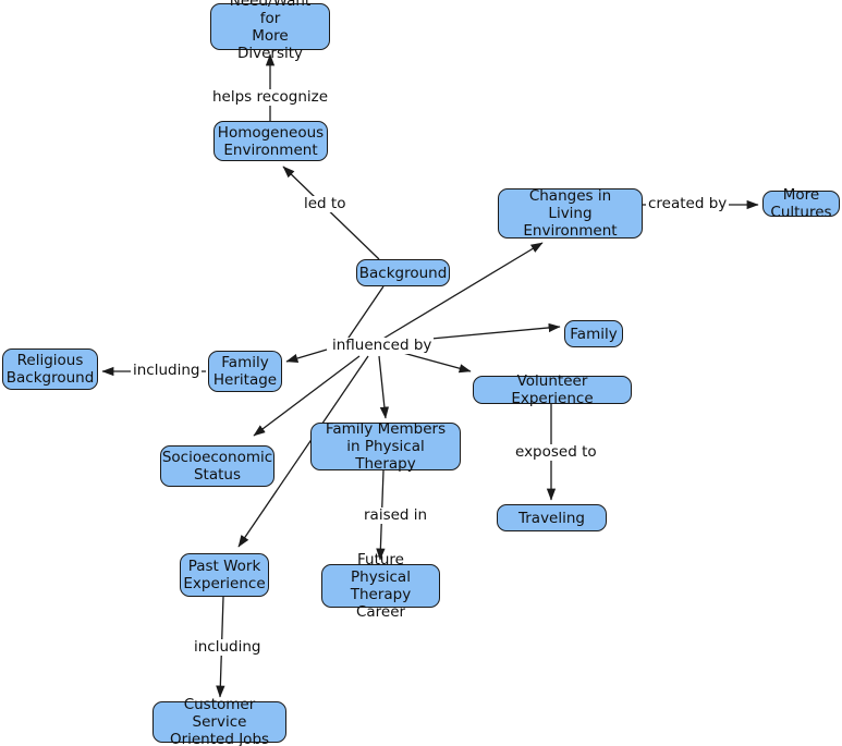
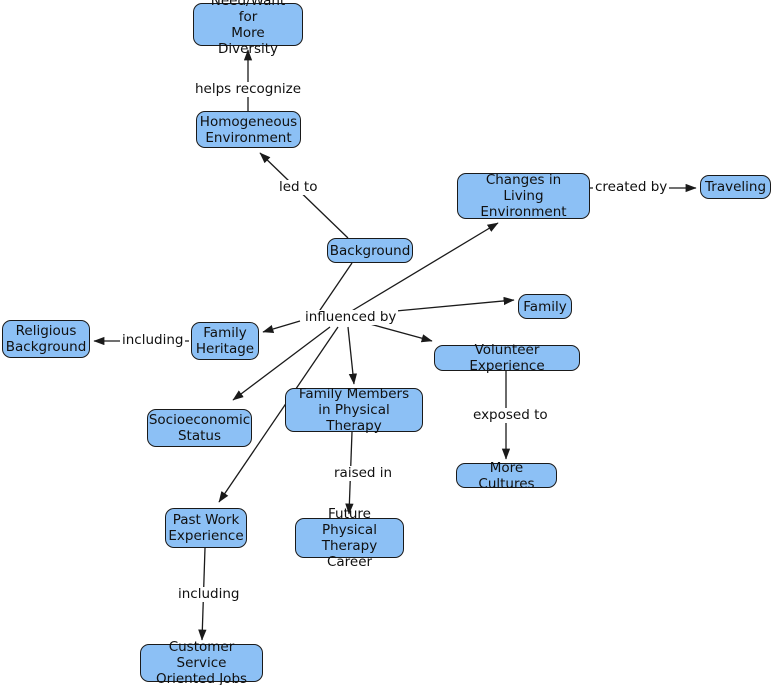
  Need/Want for
  More Diversity
  Homogeneous
  Environment
  Background
  Changes in
  Living Environment
- More Cultures
+ Traveling
  Family
  Volunteer Experience
- Traveling
+ More Cultures
  Family
  Heritage
  Religious
  Background
  Socioeconomic
  Status
  Family Members
  in Physical Therapy
  Future Physical
  Therapy Career
  Past Work
  Experience
  Customer Service
  Oriented Jobs
  helps recognize
  led to
  created by
  influenced by
  including
  exposed to
  raised in
  including
